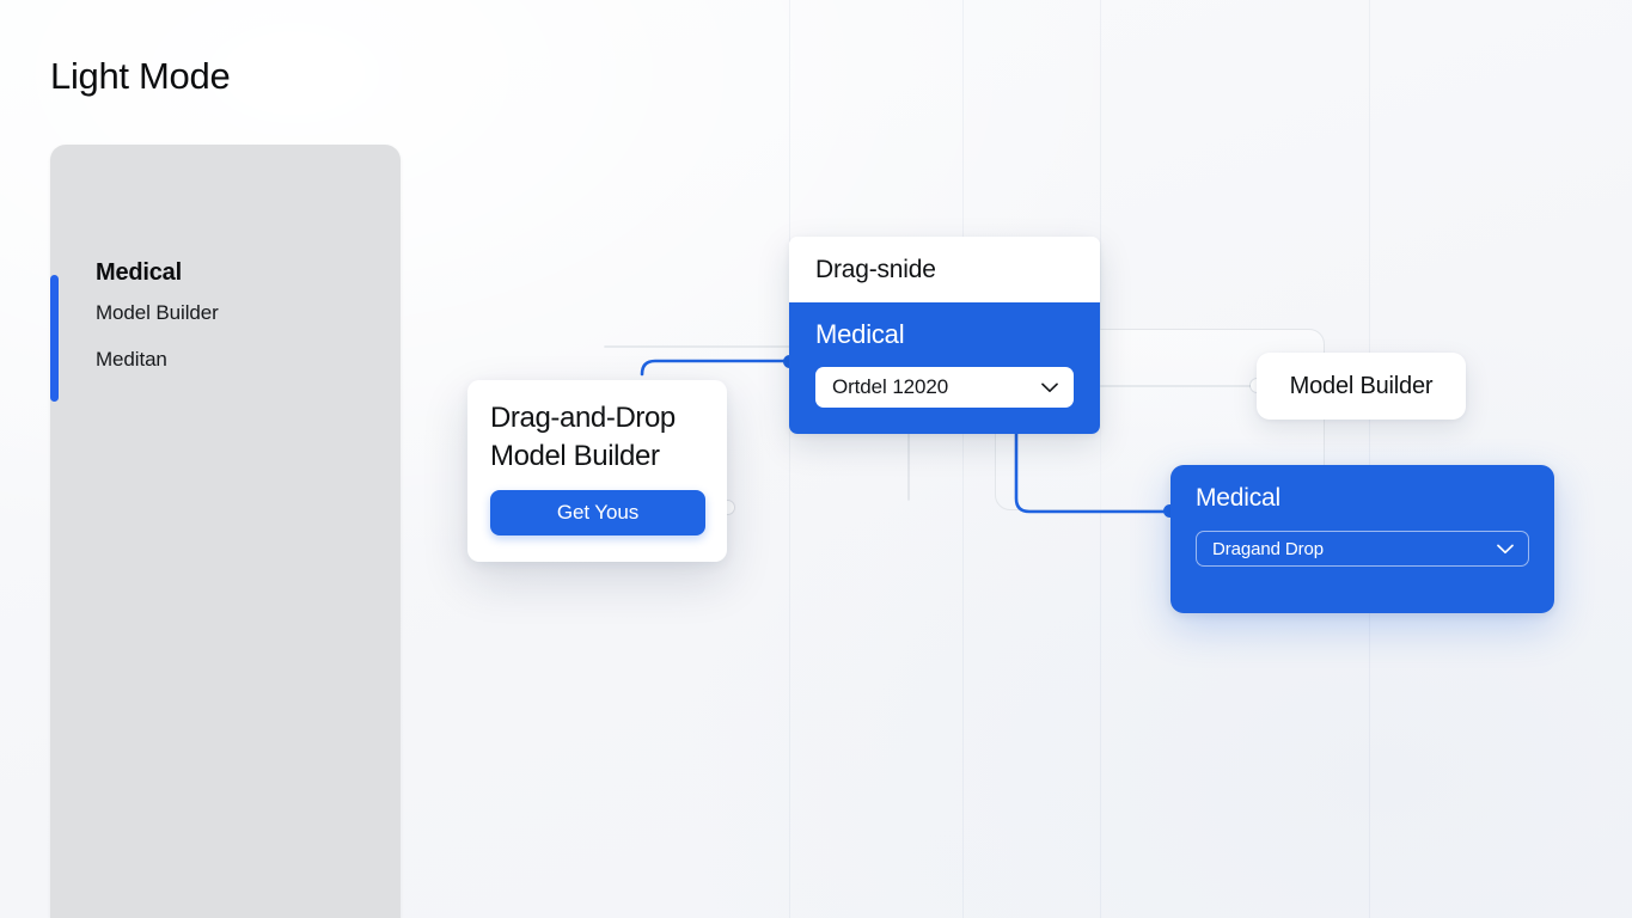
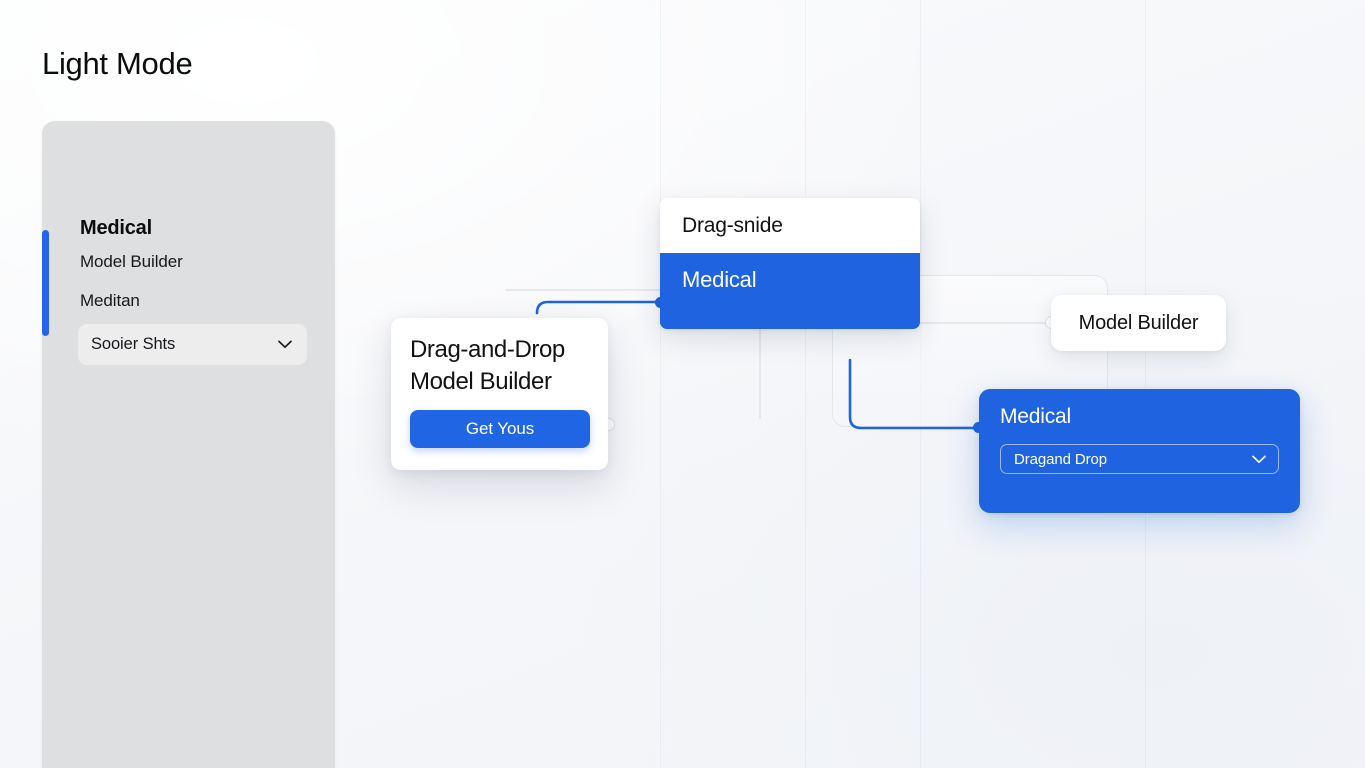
  Light Mode
  Medical
  Model Builder
  Meditan
+ Sooier Shts
  Drag-snide
  Medical
- Ortdel 12020
  Model Builder
  Medical
  Dragand Drop
  Drag-and-Drop
  Model Builder
  Get Yous
